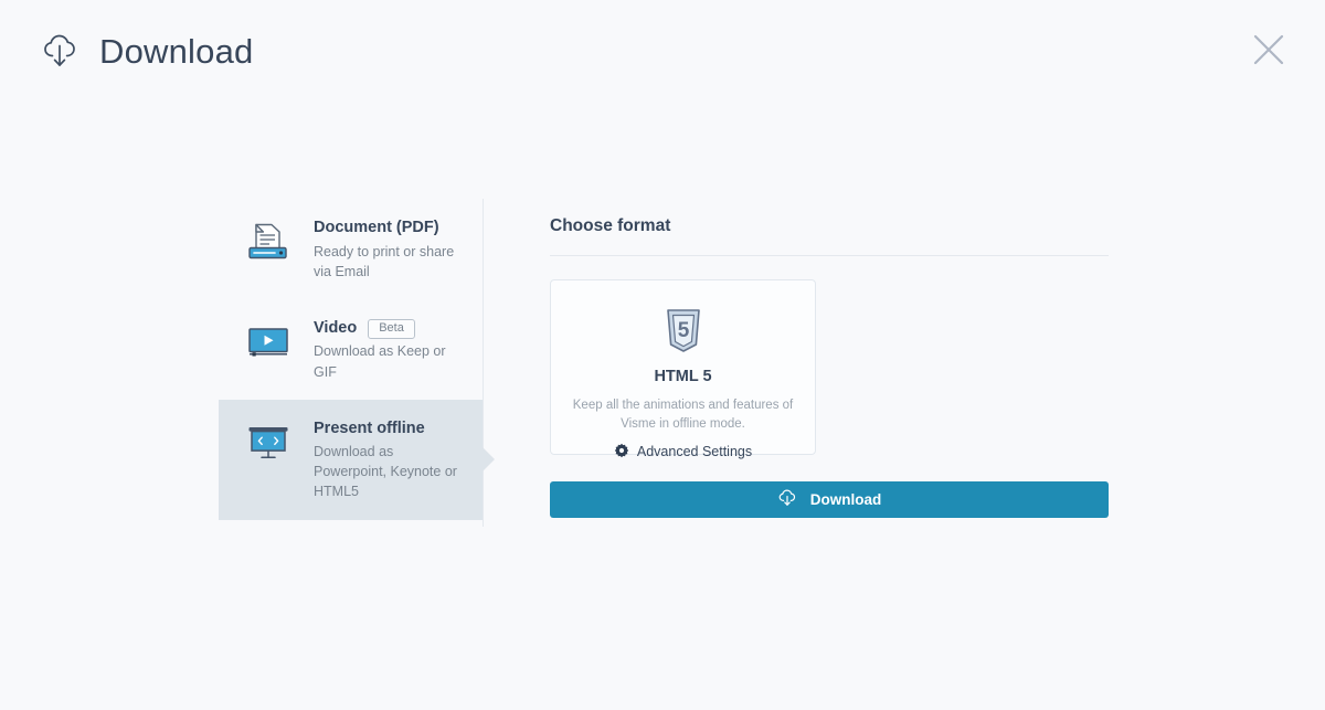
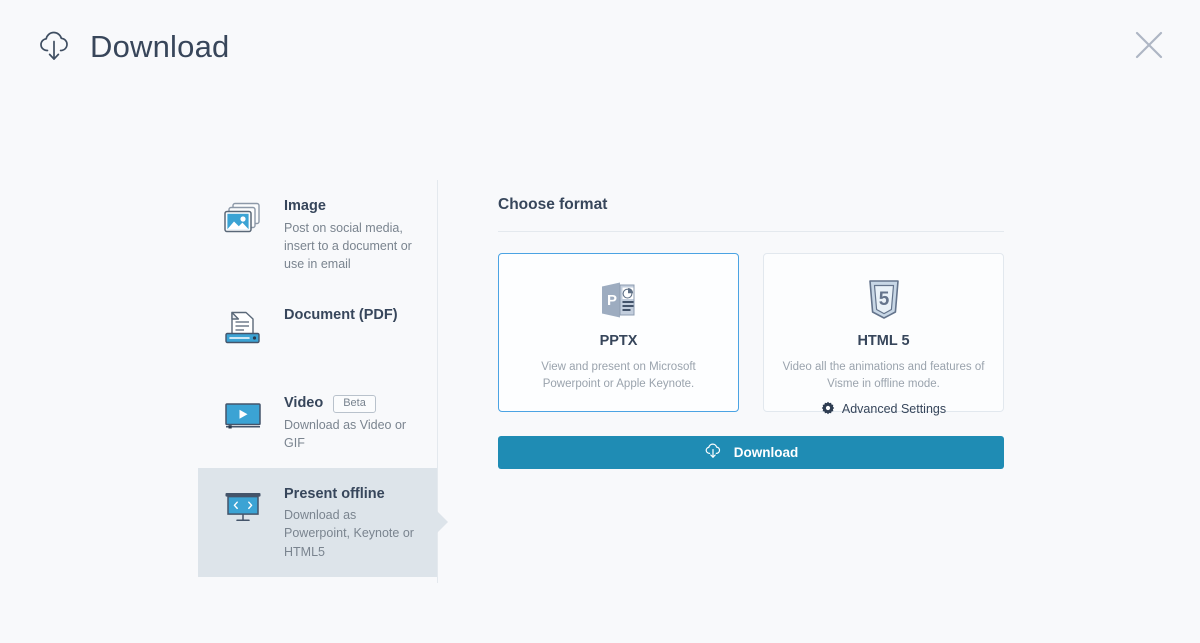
  Download
+ Image
+ Post on social media, insert to a document or use in email
  Document (PDF)
- Ready to print or share via Email
  Video
  Beta
- Download as Keep or GIF
+ Download as Video or GIF
  Present offline
  Download as Powerpoint, Keynote or HTML5
  Choose format
+ P
+ PPTX
+ View and present on Microsoft Powerpoint or Apple Keynote.
  5
  HTML 5
- Keep all the animations and features of Visme in offline mode.
+ Video all the animations and features of Visme in offline mode.
  Advanced Settings
  Download
